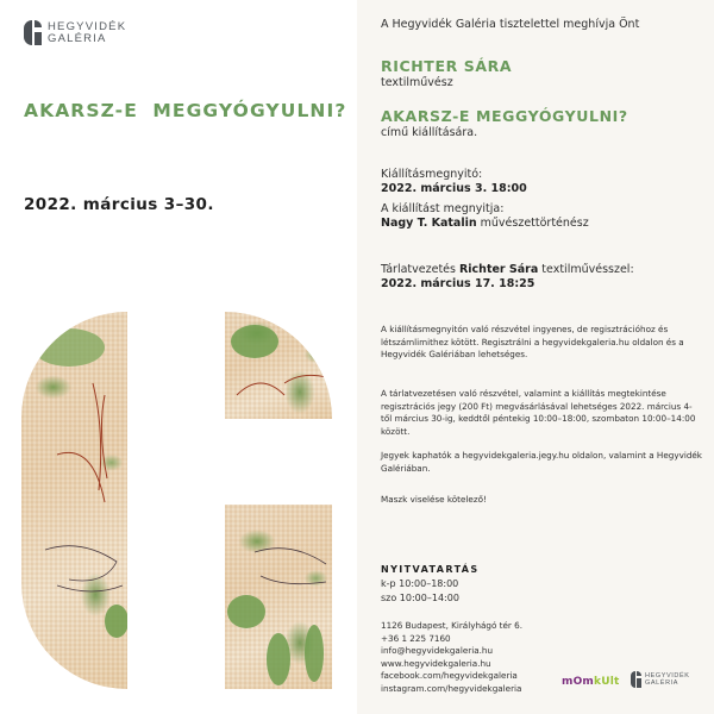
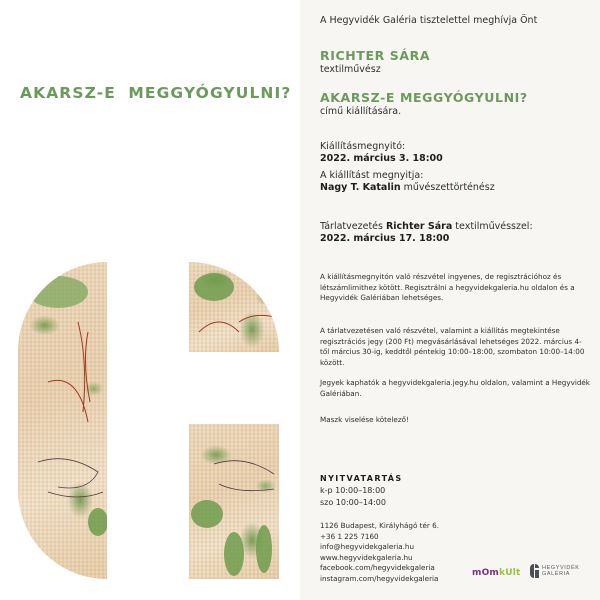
- HEGYVIDÉK
- GALÉRIA
  AKARSZ-E MEGGYÓGYULNI?
- 2022. március 3–30.
  A Hegyvidék Galéria tisztelettel meghívja Önt
  RICHTER SÁRA
  textilművész
  AKARSZ-E MEGGYÓGYULNI?
  című kiállítására.
  Kiállításmegnyitó:
  2022. március 3. 18:00
  A kiállítást megnyitja:
  Nagy T. Katalin művészettörténész
  Tárlatvezetés Richter Sára textilművésszel:
- 2022. március 17. 18:25
+ 2022. március 17. 18:00
  A kiállításmegnyitón való részvétel ingyenes, de regisztrációhoz és létszámlimithez kötött. Regisztrálni a hegyvidekgaleria.hu oldalon és a Hegyvidék Galériában lehetséges.
  A tárlatvezetésen való részvétel, valamint a kiállítás megtekintése regisztrációs jegy (200 Ft) megvásárlásával lehetséges 2022. március 4-től március 30-ig, keddtől péntekig 10:00–18:00, szombaton 10:00–14:00 között.
  Jegyek kaphatók a hegyvidekgaleria.jegy.hu oldalon, valamint a Hegyvidék Galériában.
  Maszk viselése kötelező!
  NYITVATARTÁS
  k-p 10:00–18:00
  szo 10:00–14:00
  1126 Budapest, Királyhágó tér 6.
  +36 1 225 7160
  info@hegyvidekgaleria.hu
  www.hegyvidekgaleria.hu
  facebook.com/hegyvidekgaleria
  instagram.com/hegyvidekgaleria
  mOmkUlt
